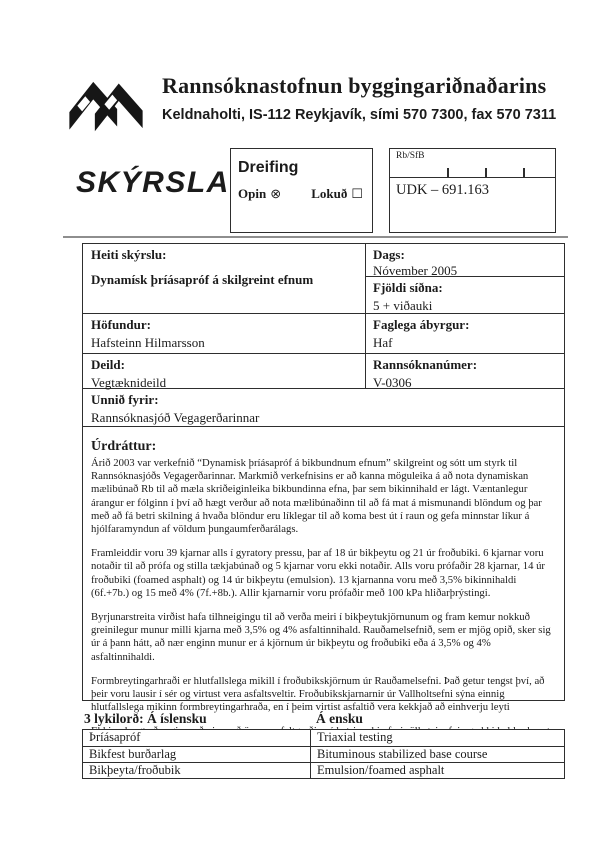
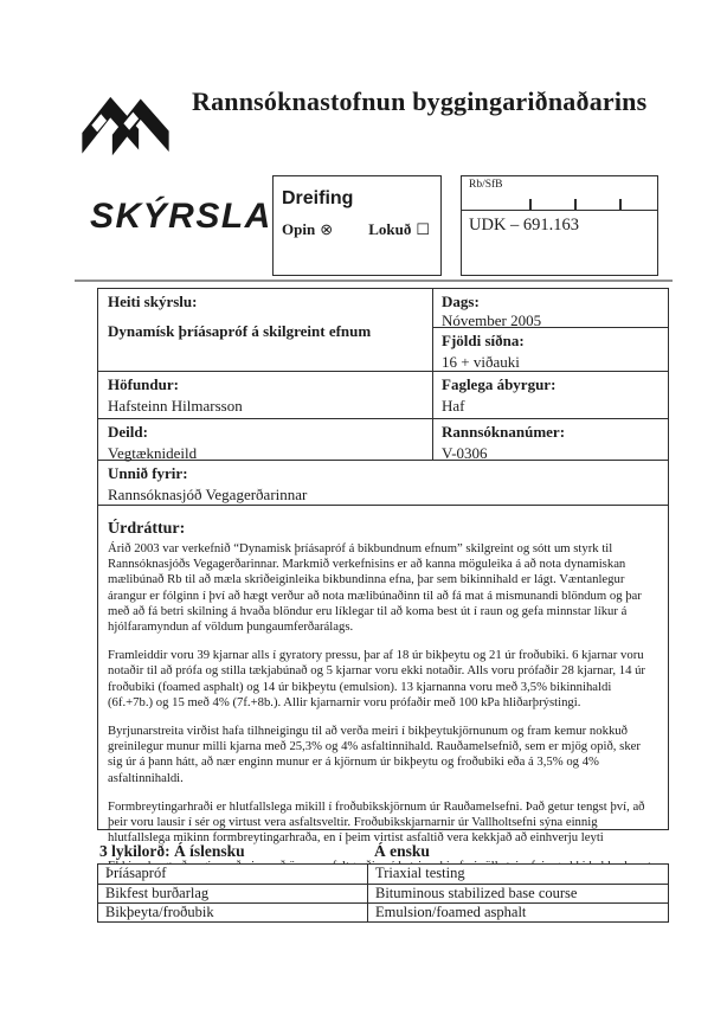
  Rannsóknastofnun byggingariðnaðarins
- Keldnaholti, IS-112 Reykjavík, sími 570 7300, fax 570 7311
  SKÝRSLA
  Dreifing
  Opin ⊗
  Lokuð ☐
  Rb/SfB
  UDK – 691.163
  Heiti skýrslu:
  Dynamísk þríásapróf á skilgreint efnum
  Dags:
  Nóvember 2005
  Fjöldi síðna:
- 5 + viðauki
+ 16 + viðauki
  Höfundur:
  Hafsteinn Hilmarsson
  Faglega ábyrgur:
  Haf
  Deild:
  Vegtæknideild
  Rannsóknanúmer:
  V-0306
  Unnið fyrir:
  Rannsóknasjóð Vegagerðarinnar
  Úrdráttur:
  Árið 2003 var verkefnið “Dynamisk þríásapróf á bikbundnum efnum” skilgreint og sótt um styrk til Rannsóknasjóðs Vegagerðarinnar. Markmið verkefnisins er að kanna möguleika á að nota dynamiskan mælibúnað Rb til að mæla skriðeiginleika bikbundinna efna, þar sem bikinnihald er lágt. Væntanlegur árangur er fólginn í því að hægt verður að nota mælibúnaðinn til að fá mat á mismunandi blöndum og þar með að fá betri skilning á hvaða blöndur eru líklegar til að koma best út í raun og gefa minnstar líkur á hjólfaramyndun af völdum þungaumferðarálags.
  Framleiddir voru 39 kjarnar alls í gyratory pressu, þar af 18 úr bikþeytu og 21 úr froðubiki. 6 kjarnar voru notaðir til að prófa og stilla tækjabúnað og 5 kjarnar voru ekki notaðir. Alls voru prófaðir 28 kjarnar, 14 úr froðubiki (foamed asphalt) og 14 úr bikþeytu (emulsion). 13 kjarnanna voru með 3,5% bikinnihaldi (6f.+7b.) og 15 með 4% (7f.+8b.). Allir kjarnarnir voru prófaðir með 100 kPa hliðarþrýstingi.
- Byrjunarstreita virðist hafa tilhneigingu til að verða meiri í bikþeytukjörnunum og fram kemur nokkuð greinilegur munur milli kjarna með 3,5% og 4% asfaltinnihald. Rauðamelsefnið, sem er mjög opið, sker sig úr á þann hátt, að nær enginn munur er á kjörnum úr bikþeytu og froðubiki eða á 3,5% og 4% asfaltinnihaldi.
+ Byrjunarstreita virðist hafa tilhneigingu til að verða meiri í bikþeytukjörnunum og fram kemur nokkuð greinilegur munur milli kjarna með 25,3% og 4% asfaltinnihald. Rauðamelsefnið, sem er mjög opið, sker sig úr á þann hátt, að nær enginn munur er á kjörnum úr bikþeytu og froðubiki eða á 3,5% og 4% asfaltinnihaldi.
  Formbreytingarhraði er hlutfallslega mikill í froðubikskjörnum úr Rauðamelsefni. Það getur tengst því, að þeir voru lausir í sér og virtust vera asfaltsveltir. Froðubikskjarnarnir úr Vallholtsefni sýna einnig hlutfallslega mikinn formbreytingarhraða, en í þeim virtist asfaltið vera kekkjað að einhverju leyti
  3 lykilorð: Á íslensku
  Á ensku
  Þríásapróf
  Triaxial testing
  Bikfest burðarlag
  Bituminous stabilized base course
  Bikþeyta/froðubik
  Emulsion/foamed asphalt
